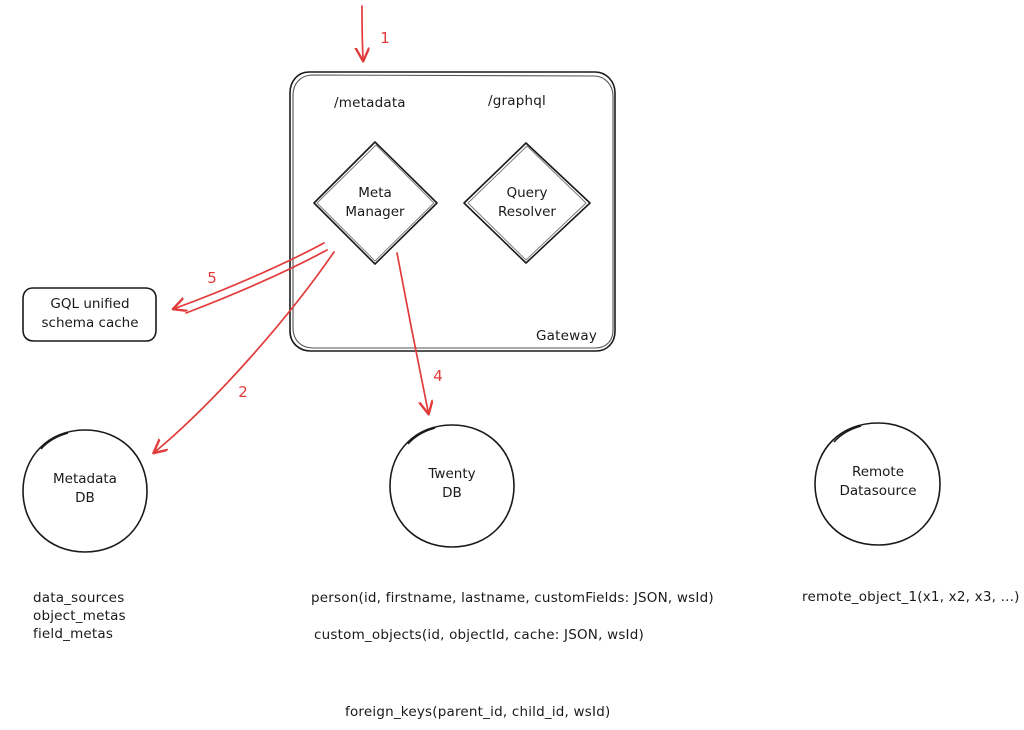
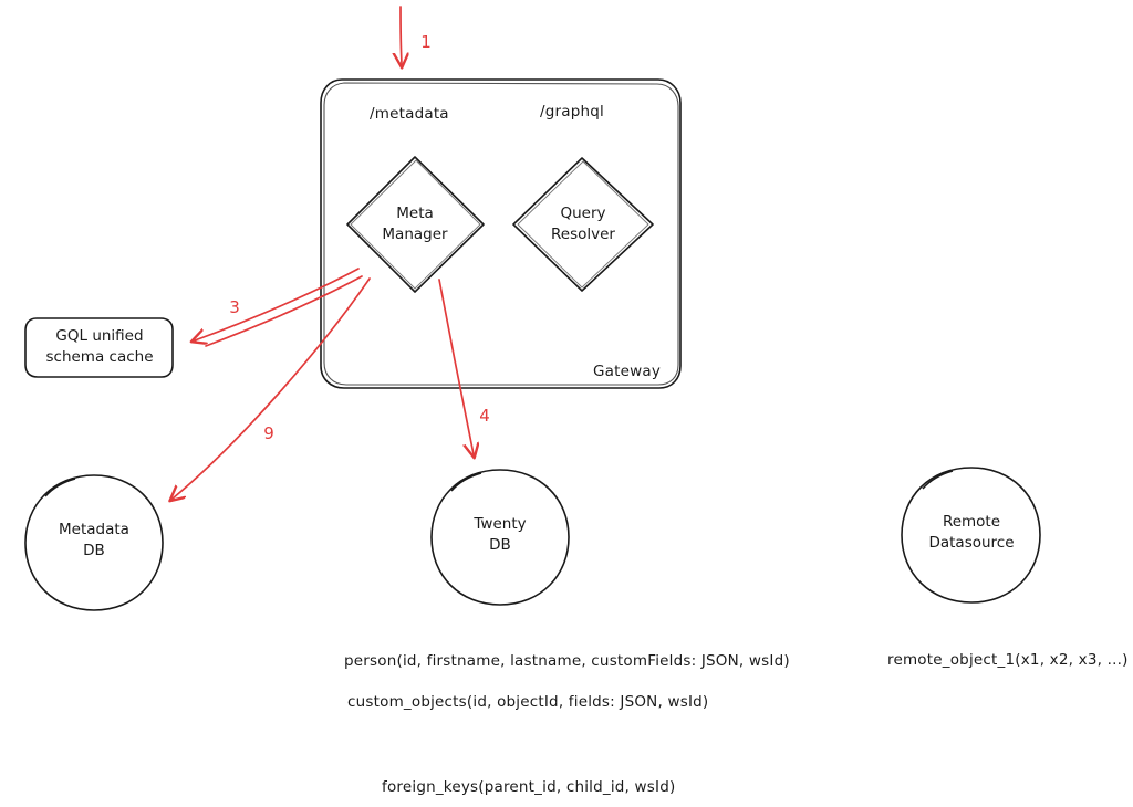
  /metadata
  /graphql
  Gateway
  Meta
  Manager
  Query
  Resolver
  GQL unified
  schema cache
  Metadata
  DB
  Twenty
  DB
  Remote
  Datasource
  1
- 2
+ 9
- 5
+ 3
  4
- data_sources
- object_metas
- field_metas
  person(id, firstname, lastname, customFields: JSON, wsId)
- custom_objects(id, objectId, cache: JSON, wsId)
+ custom_objects(id, objectId, fields: JSON, wsId)
  remote_object_1(x1, x2, x3, ...)
  foreign_keys(parent_id, child_id, wsId)
